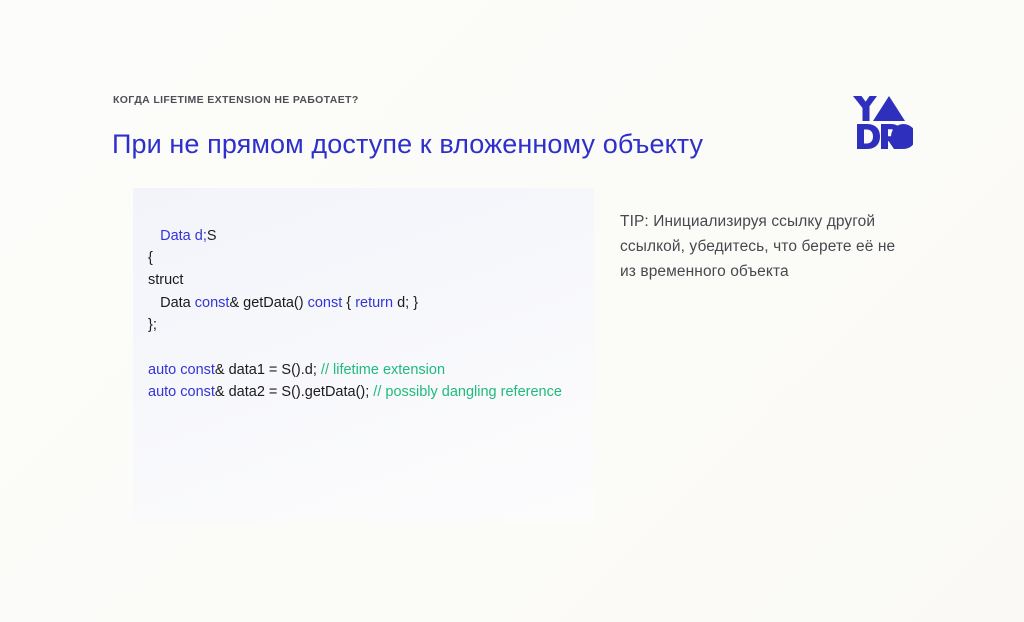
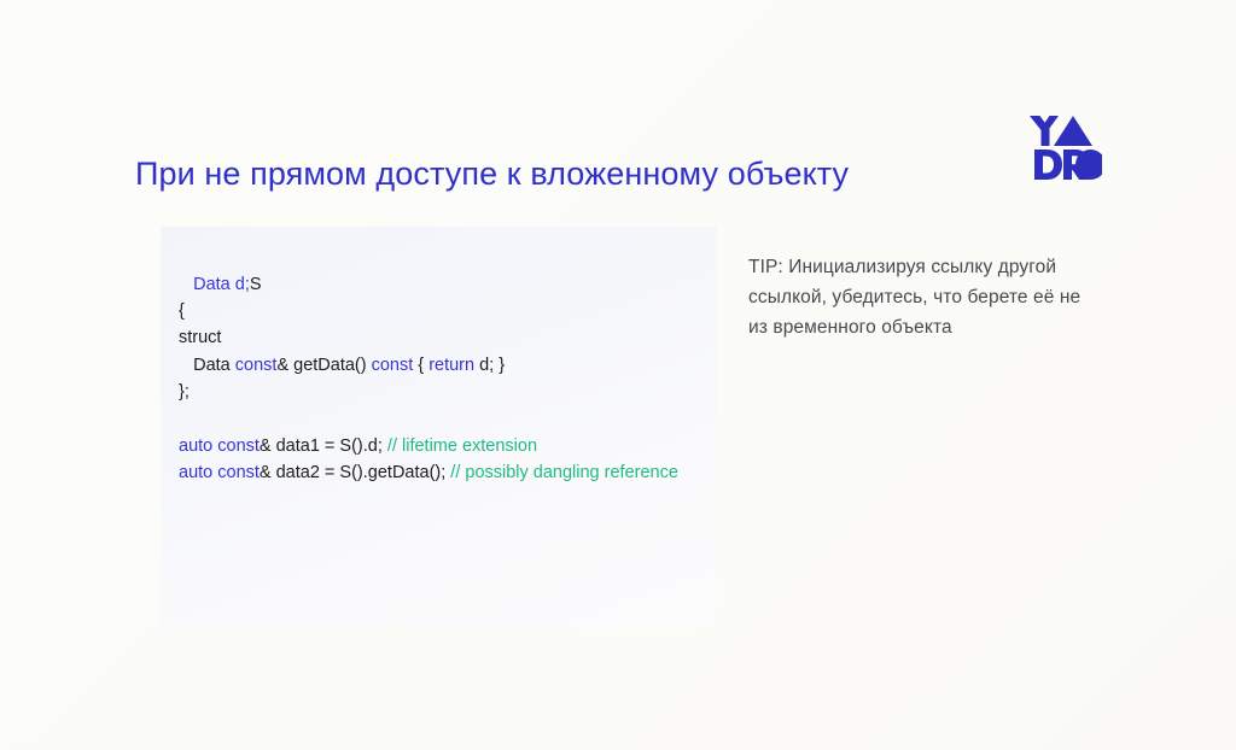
- КОГДА LIFETIME EXTENSION НЕ РАБОТАЕТ?
  При не прямом доступе к вложенному объекту
  Data d;S
  {
  struct
  Data const& getData() const { return d; }
  };
  auto const& data1 = S().d; // lifetime extension
  auto const& data2 = S().getData(); // possibly dangling reference
  TIP: Инициализируя ссылку другой ссылкой, убедитесь, что берете её не из временного объекта
